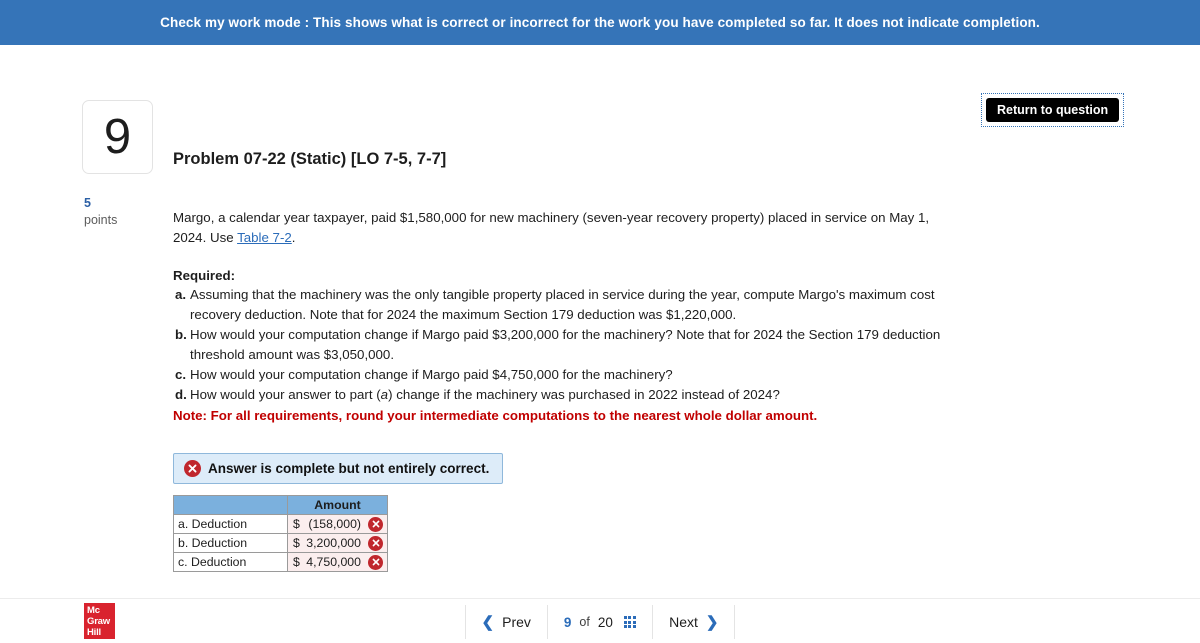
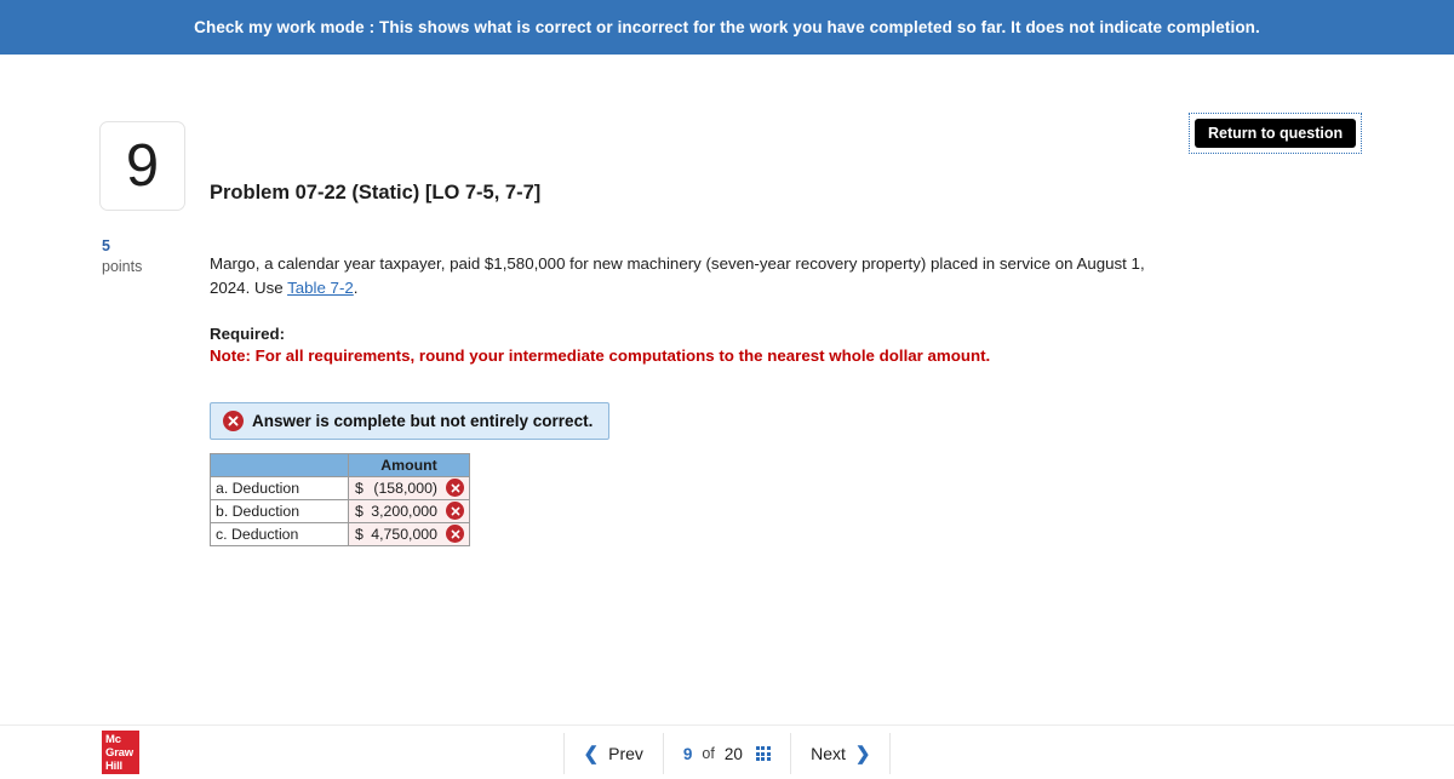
  Check my work mode : This shows what is correct or incorrect for the work you have completed so far. It does not indicate completion.
  Return to question
  9
  5
  points
  Problem 07-22 (Static) [LO 7-5, 7-7]
- Margo, a calendar year taxpayer, paid $1,580,000 for new machinery (seven-year recovery property) placed in service on May 1, 2024. Use Table 7-2.
+ Margo, a calendar year taxpayer, paid $1,580,000 for new machinery (seven-year recovery property) placed in service on August 1, 2024. Use Table 7-2.
  Required:
- a.
- Assuming that the machinery was the only tangible property placed in service during the year, compute Margo's maximum cost recovery deduction. Note that for 2024 the maximum Section 179 deduction was $1,220,000.
- b.
- How would your computation change if Margo paid $3,200,000 for the machinery? Note that for 2024 the Section 179 deduction threshold amount was $3,050,000.
- c.
- How would your computation change if Margo paid $4,750,000 for the machinery?
- d.
- How would your answer to part (a) change if the machinery was purchased in 2022 instead of 2024?
  Note: For all requirements, round your intermediate computations to the nearest whole dollar amount.
  Answer is complete but not entirely correct.
  	Amount
  a. Deduction	$ (158,000)
  b. Deduction	$ 3,200,000
  c. Deduction	$ 4,750,000
  Mc
  Graw
  Hill
  ❮
  Prev
  9
  of
  20
  Next
  ❯
